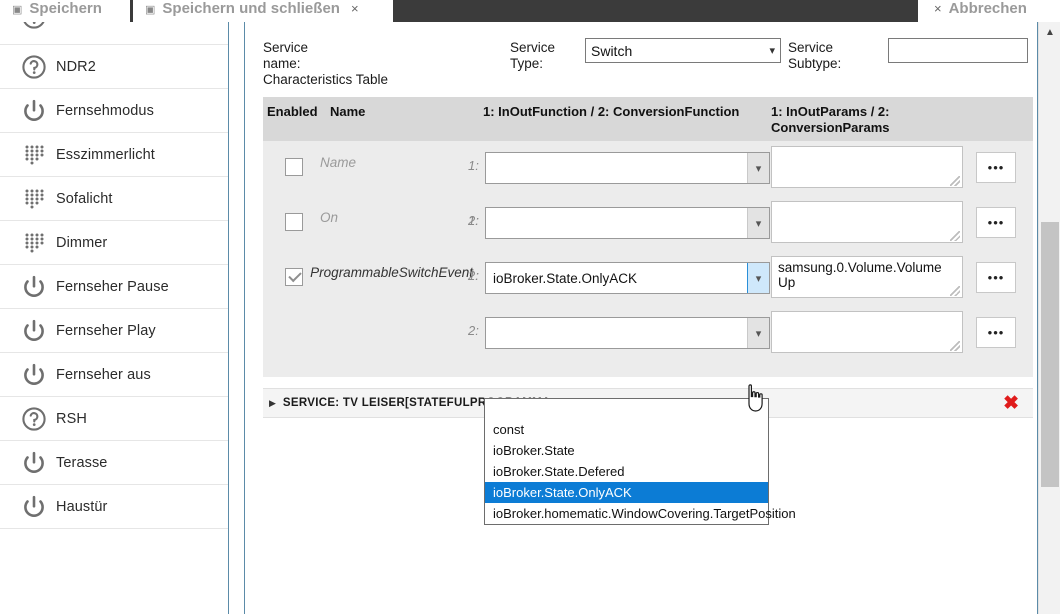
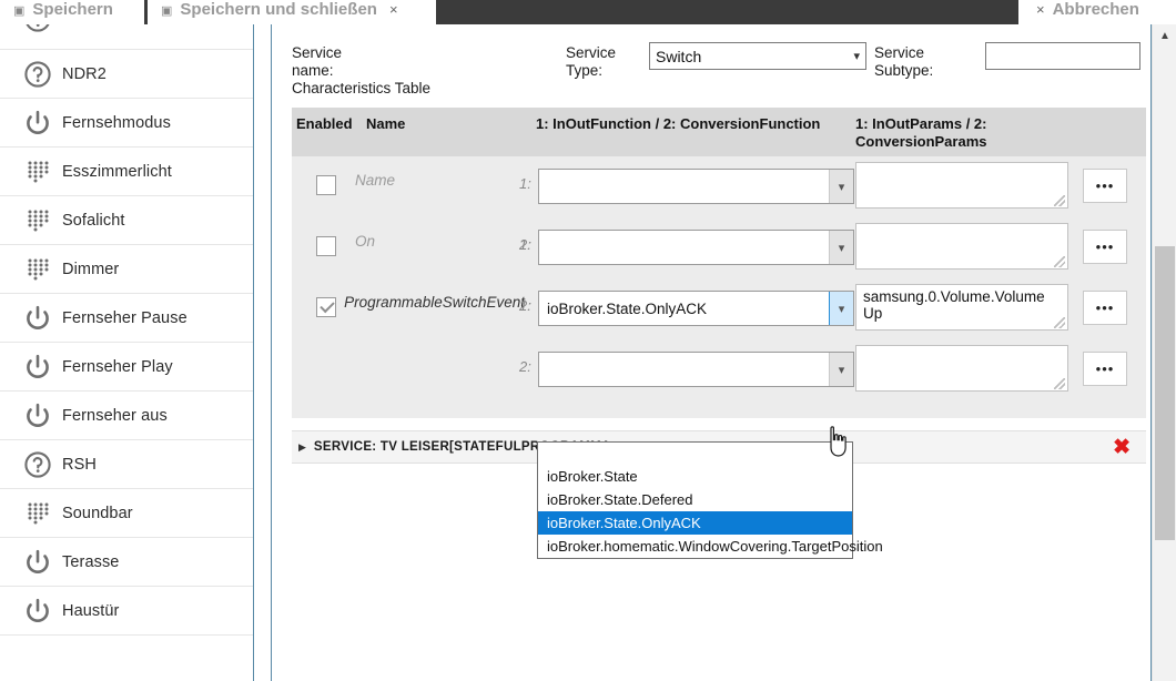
  ▣
  Speichern
  ▣
  Speichern und schließen
  ×
  ×
  Abbrechen
  NDR2
  Fernsehmodus
  Esszimmerlicht
  Sofalicht
  Dimmer
  Fernseher Pause
  Fernseher Play
  Fernseher aus
  RSH
+ Soundbar
  Terasse
  Haustür
  Service name:
  Characteristics Table
  Service Type:
  Switch
  ▾
  Service Subtype:
  Enabled
  Name
  1: InOutFunction / 2: ConversionFunction
  1: InOutParams / 2: ConversionParams
  Name
  1:
  ▾
  •••
  2:
  On
  1:
  ▾
  •••
  2:
  ProgrammableSwitchEvent
  1:
  ioBroker.State.OnlyACK
  ▾
  samsung.0.Volume.Volume Up
  •••
  2:
  ▾
  •••
  ▶
  SERVICE: TV LEISER[STATEFULPR
  ✖
- const
  ioBroker.State
  ioBroker.State.Defered
  ioBroker.State.OnlyACK
  ioBroker.homematic.WindowCovering.TargetPosition
  ▲
